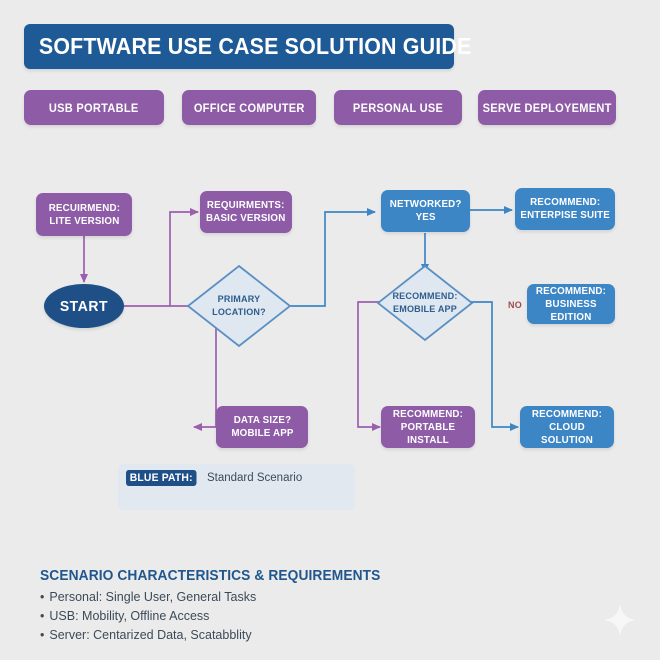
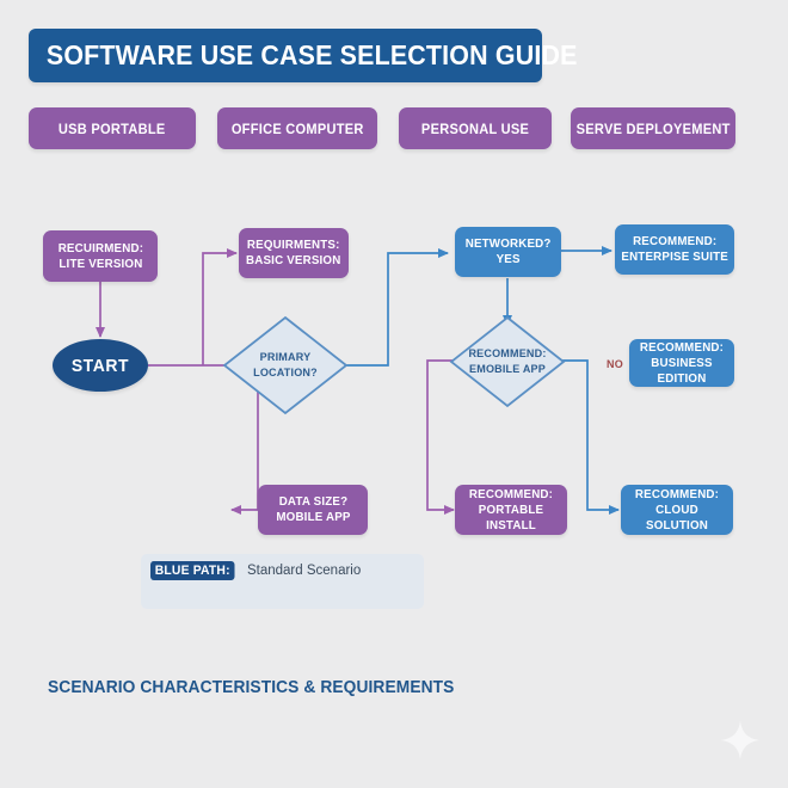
- SOFTWARE USE CASE SOLUTION GUIDE
+ SOFTWARE USE CASE SELECTION GUIDE
  USB PORTABLE
  OFFICE COMPUTER
  PERSONAL USE
  SERVE DEPLOYEMENT
  RECUIRMEND:
  LITE VERSION
  START
  REQUIRMENTS:
  BASIC VERSION
  PRIMARY
  LOCATION?
  DATA SIZE?
  MOBILE APP
  NETWORKED?
  YES
  RECOMMEND:
  ENTERPISE SUITE
  RECOMMEND:
  EMOBILE APP
  NO
  RECOMMEND:
  BUSINESS EDITION
  RECOMMEND:
  PORTABLE INSTALL
  RECOMMEND:
  CLOUD SOLUTION
  BLUE PATH:
  Standard Scenario
  SCENARIO CHARACTERISTICS & REQUIREMENTS
- • Personal: Single User, General Tasks
- • USB: Mobility, Offline Access
- • Server: Centarized Data, Scatabblity
